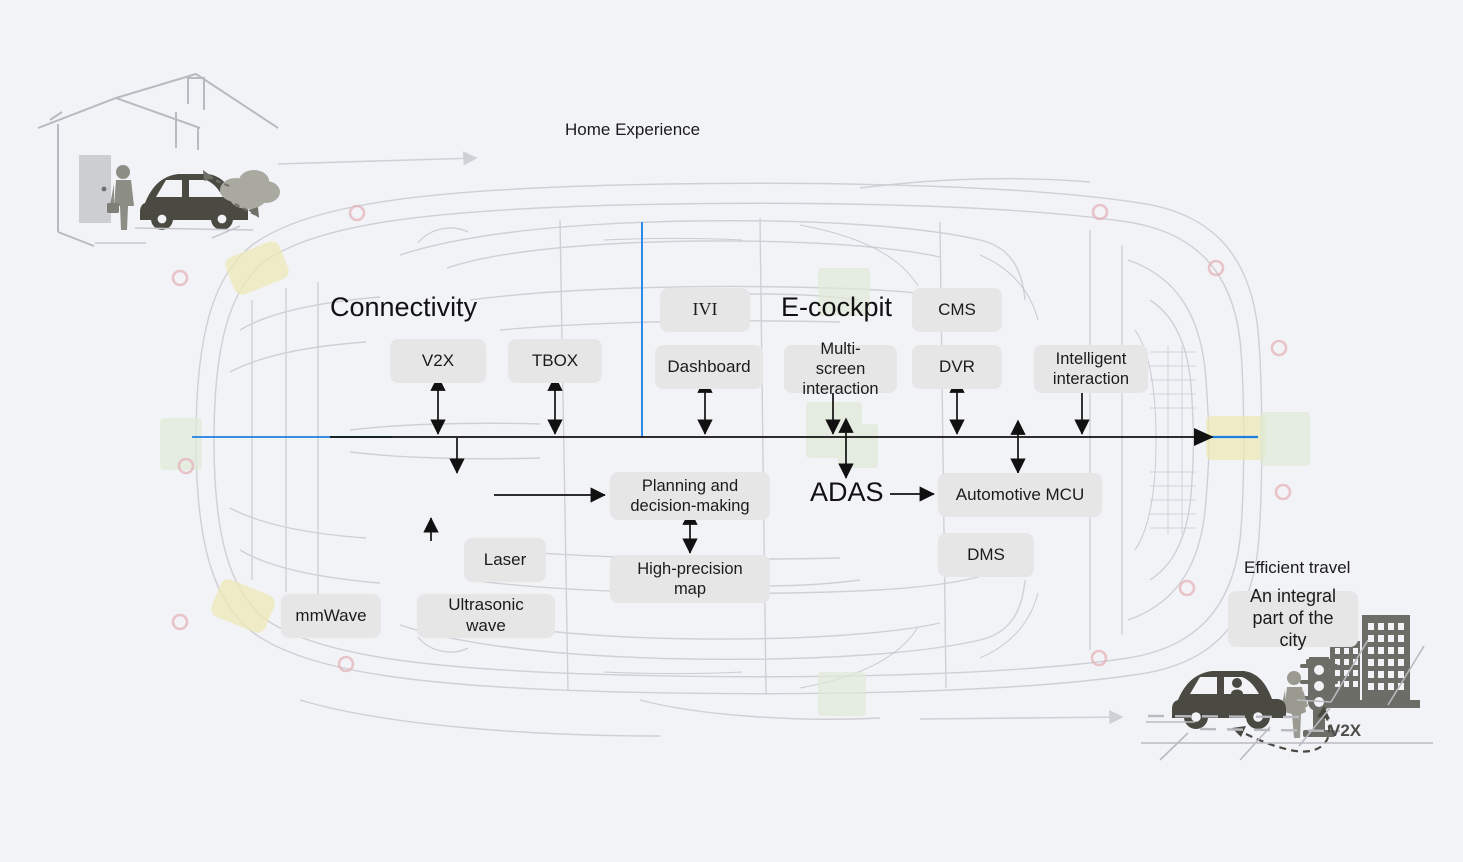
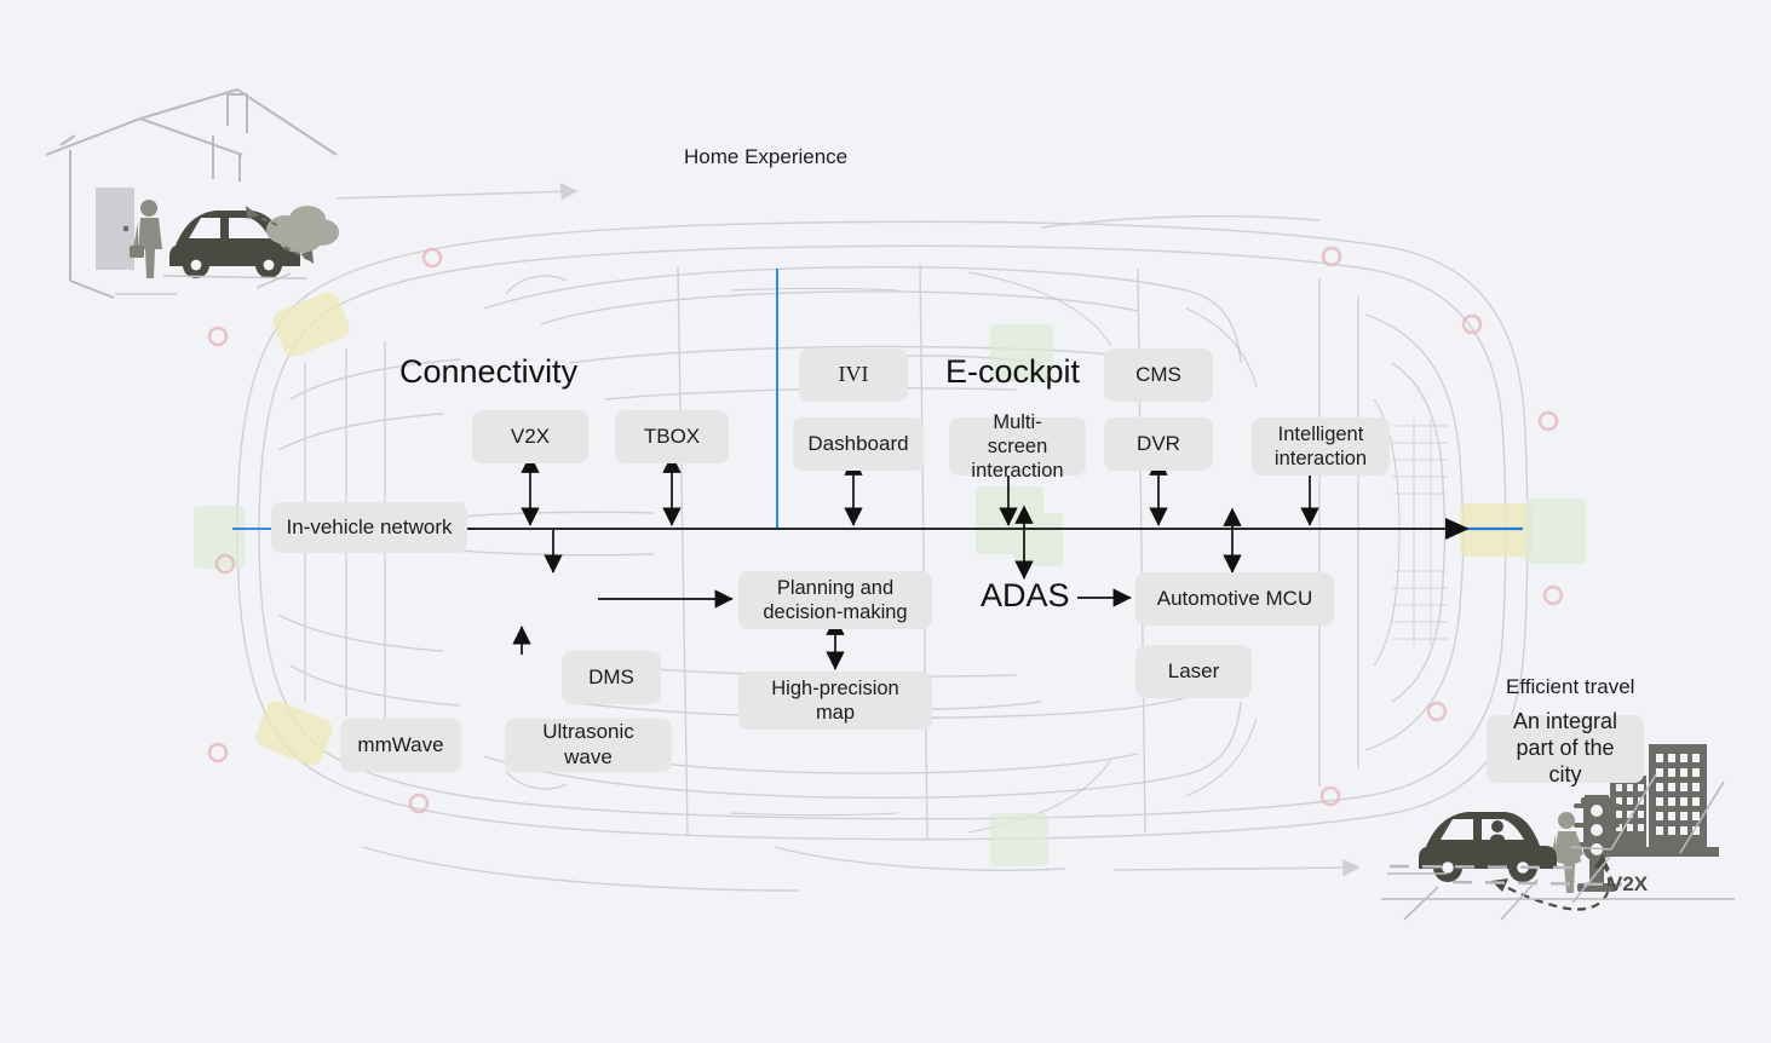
  Home Experience
  Efficient travel
  An integral part of the city
  V2X
  Connectivity
  E-cockpit
  ADAS
+ In-vehicle network
  V2X
  TBOX
  IVI
  CMS
  Dashboard
  Multi-screen
  interaction
  DVR
  Intelligent
  interaction
- Laser
+ DMS
  mmWave
  Ultrasonic wave
  Planning and
  decision-making
  High-precision
  map
  Automotive MCU
- DMS
+ Laser
